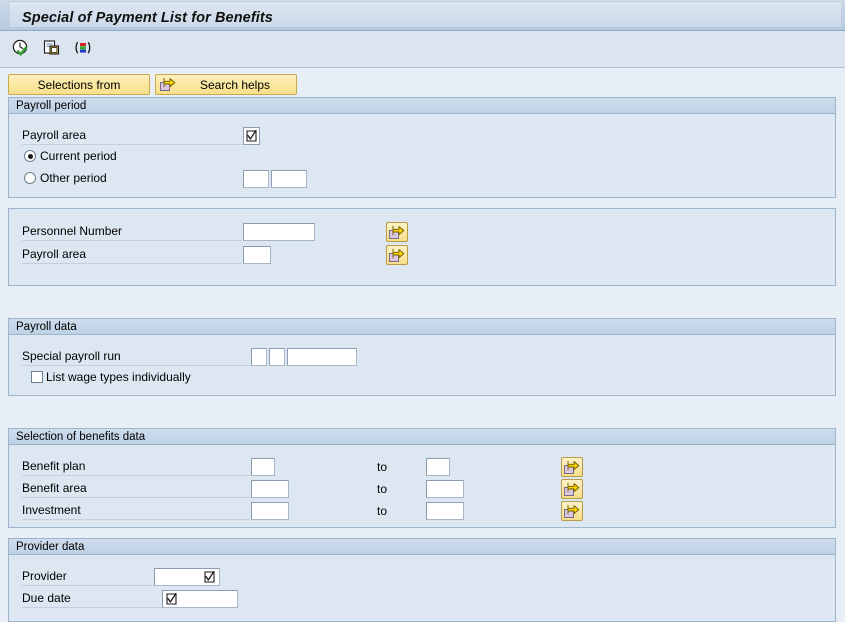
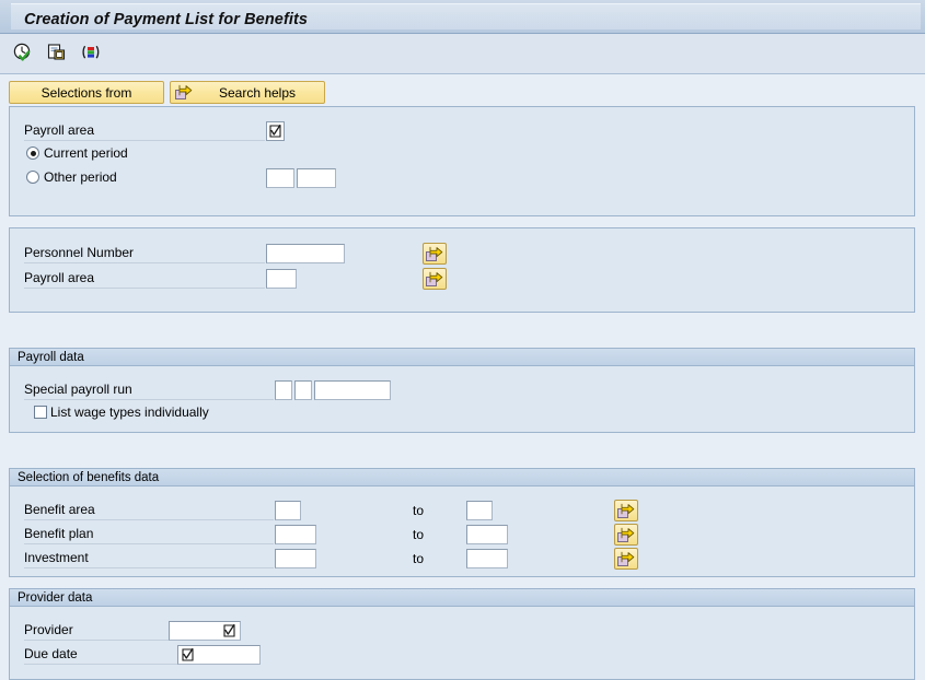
- Special of Payment List for Benefits
+ Creation of Payment List for Benefits
  Selections from
  Search helps
- Payroll period
  Payroll area
  Current period
  Other period
  Personnel Number
  Payroll area
  Payroll data
  Special payroll run
  List wage types individually
  Selection of benefits data
- Benefit plan
+ Benefit area
  to
- Benefit area
+ Benefit plan
  to
  Investment
  to
  Provider data
  Provider
  Due date
